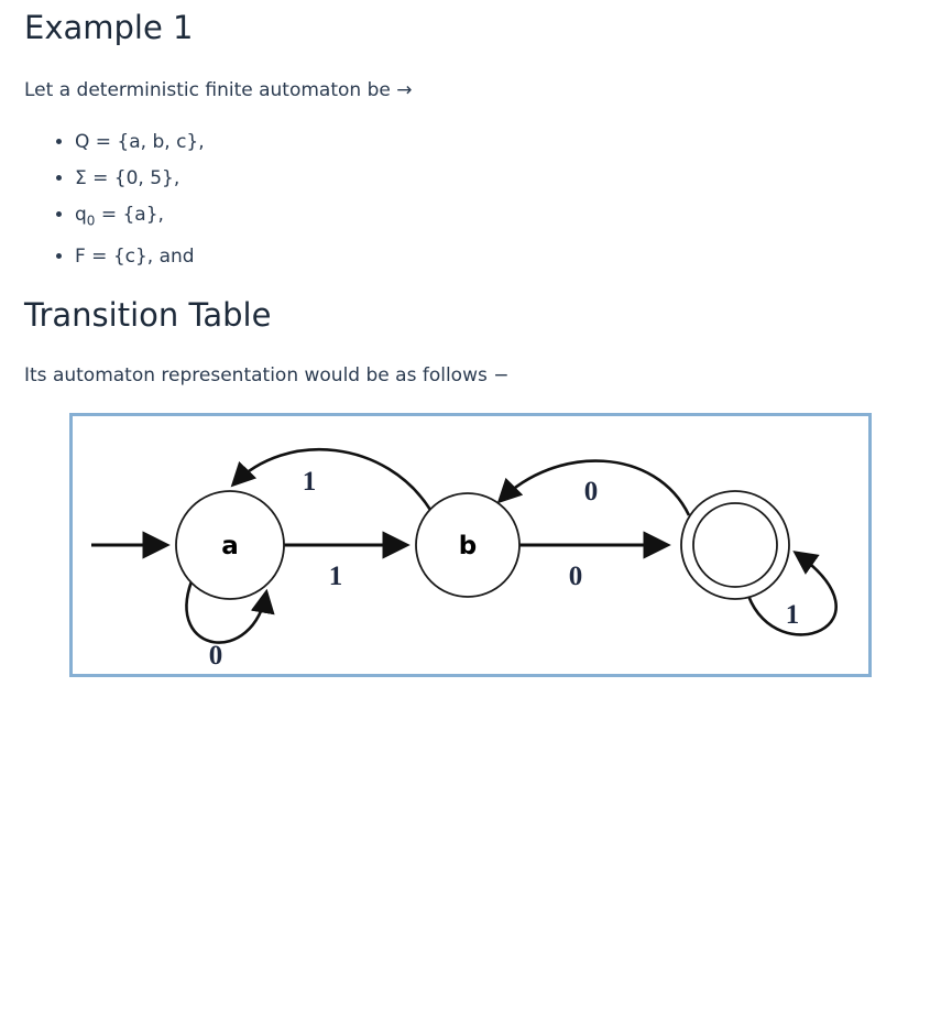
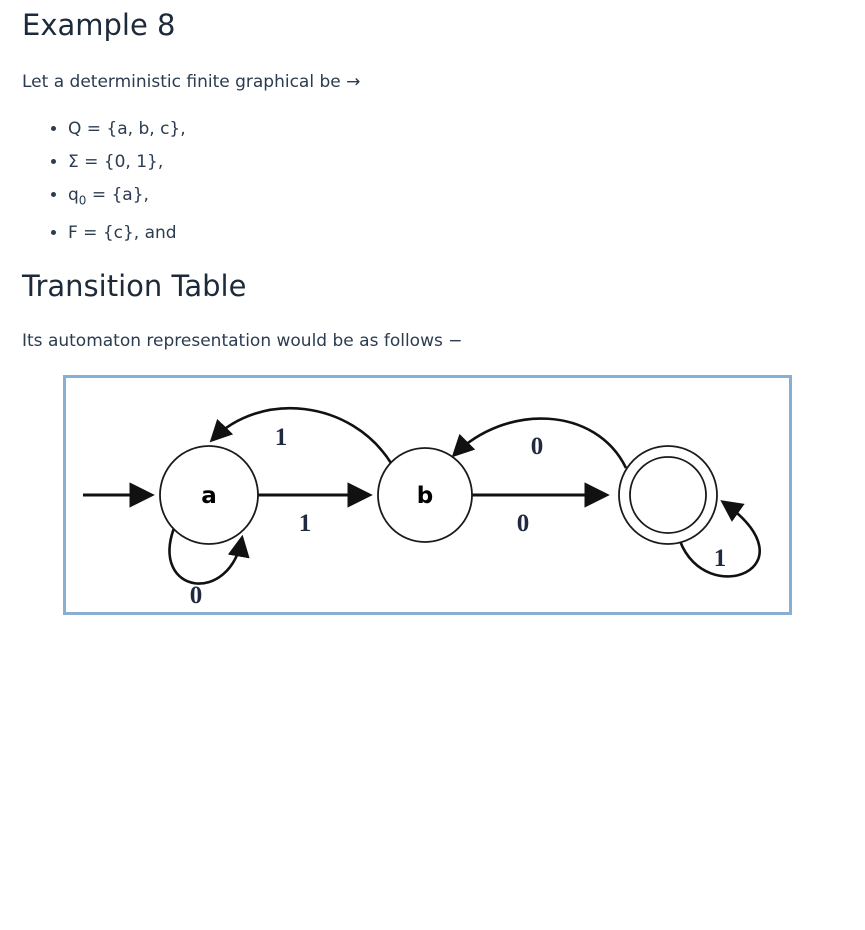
- Example 1
+ Example 8
- Let a deterministic finite automaton be →
+ Let a deterministic finite graphical be →
  Q = {a, b, c},
- Σ = {0, 5},
+ Σ = {0, 1},
  q0 = {a},
  F = {c}, and
  Transition Table
  Its automaton representation would be as follows −
  a
  b
  1
  1
  0
  0
  0
  1
